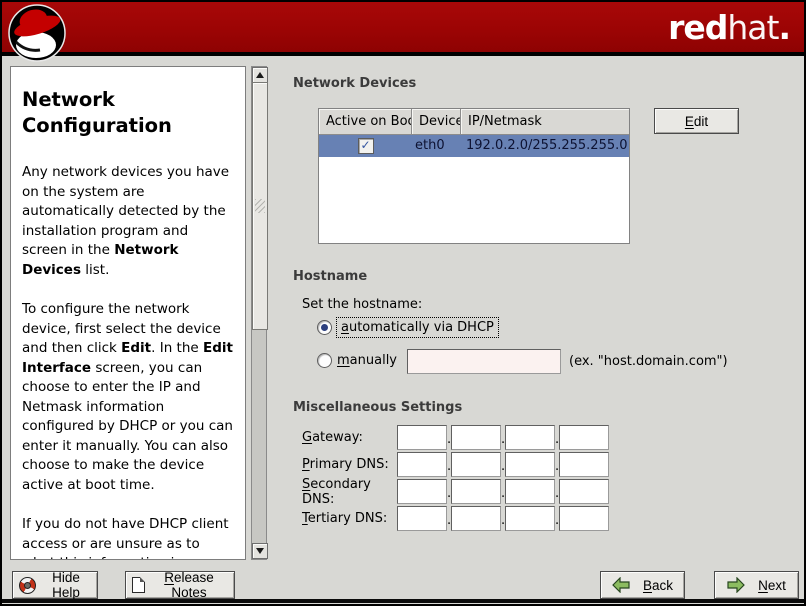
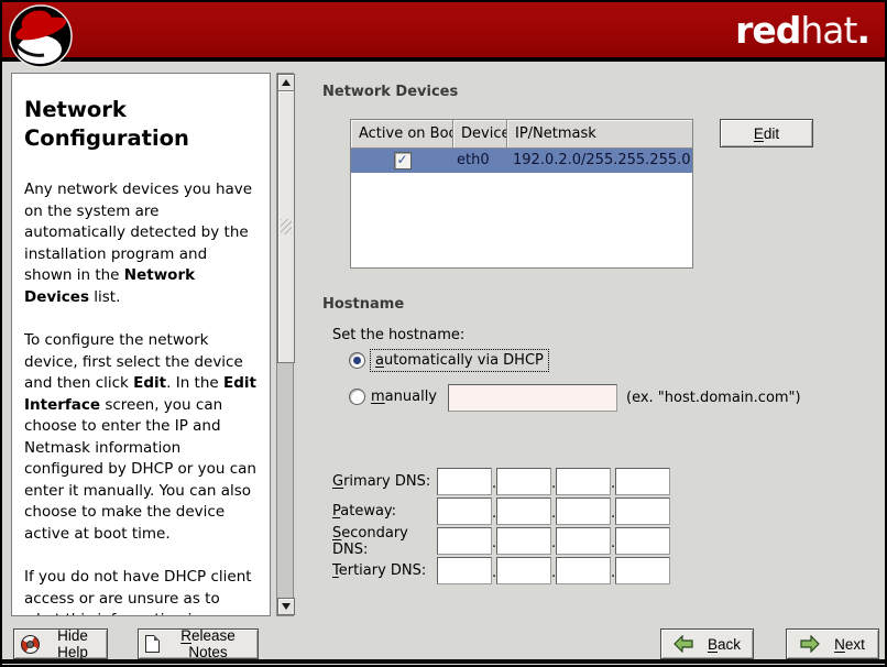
  redhat.
  Network Configuration
- Any network devices you have on the system are automatically detected by the installation program and screen in the Network Devices list.
+ Any network devices you have on the system are automatically detected by the installation program and shown in the Network Devices list.
  To configure the network device, first select the device and then click Edit. In the Edit Interface screen, you can choose to enter the IP and Netmask information configured by DHCP or you can enter it manually. You can also choose to make the device active at boot time.
  Network Devices
  Active on Bo
  Device
  IP/Netmask
  ✓
  eth0
  192.0.2.0/255.255.255.0
  Edit
  Hostname
  Set the hostname:
  automatically via DHCP
  manually
  (ex. "host.domain.com")
- Miscellaneous Settings
- Gateway:
+ Grimary DNS:
  .
  .
  .
- Primary DNS:
+ Pateway:
  .
  .
  .
  Secondary DNS:
  .
  .
  .
  Tertiary DNS:
  .
  .
  .
  Hide Help
  Release Notes
  Back
  Next
